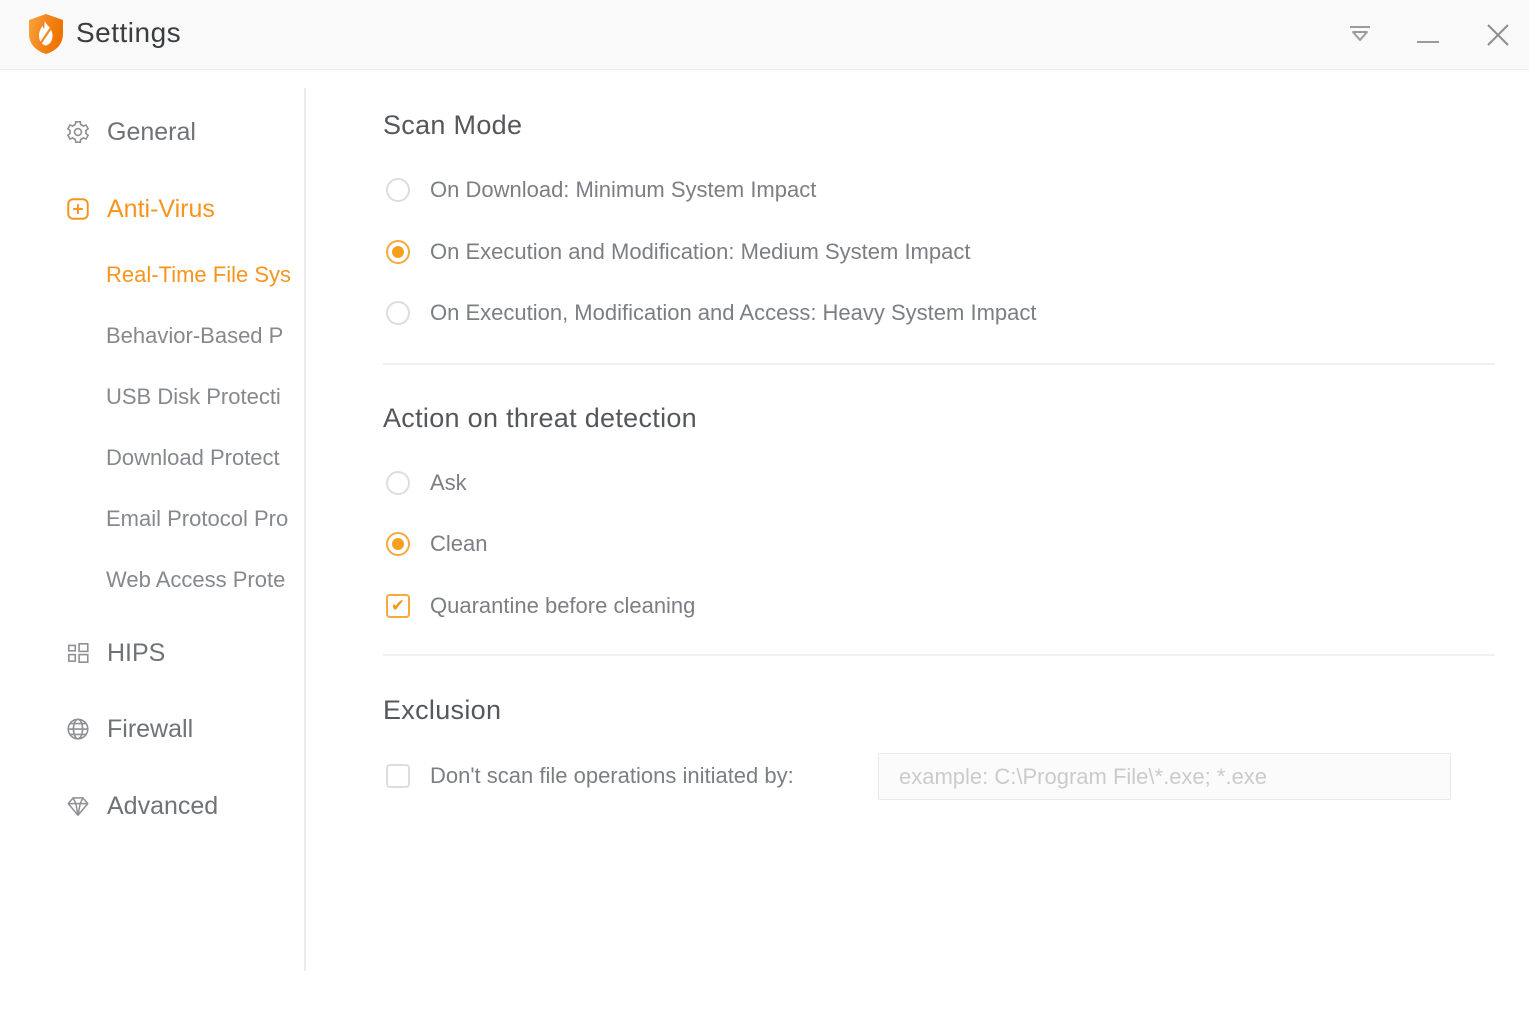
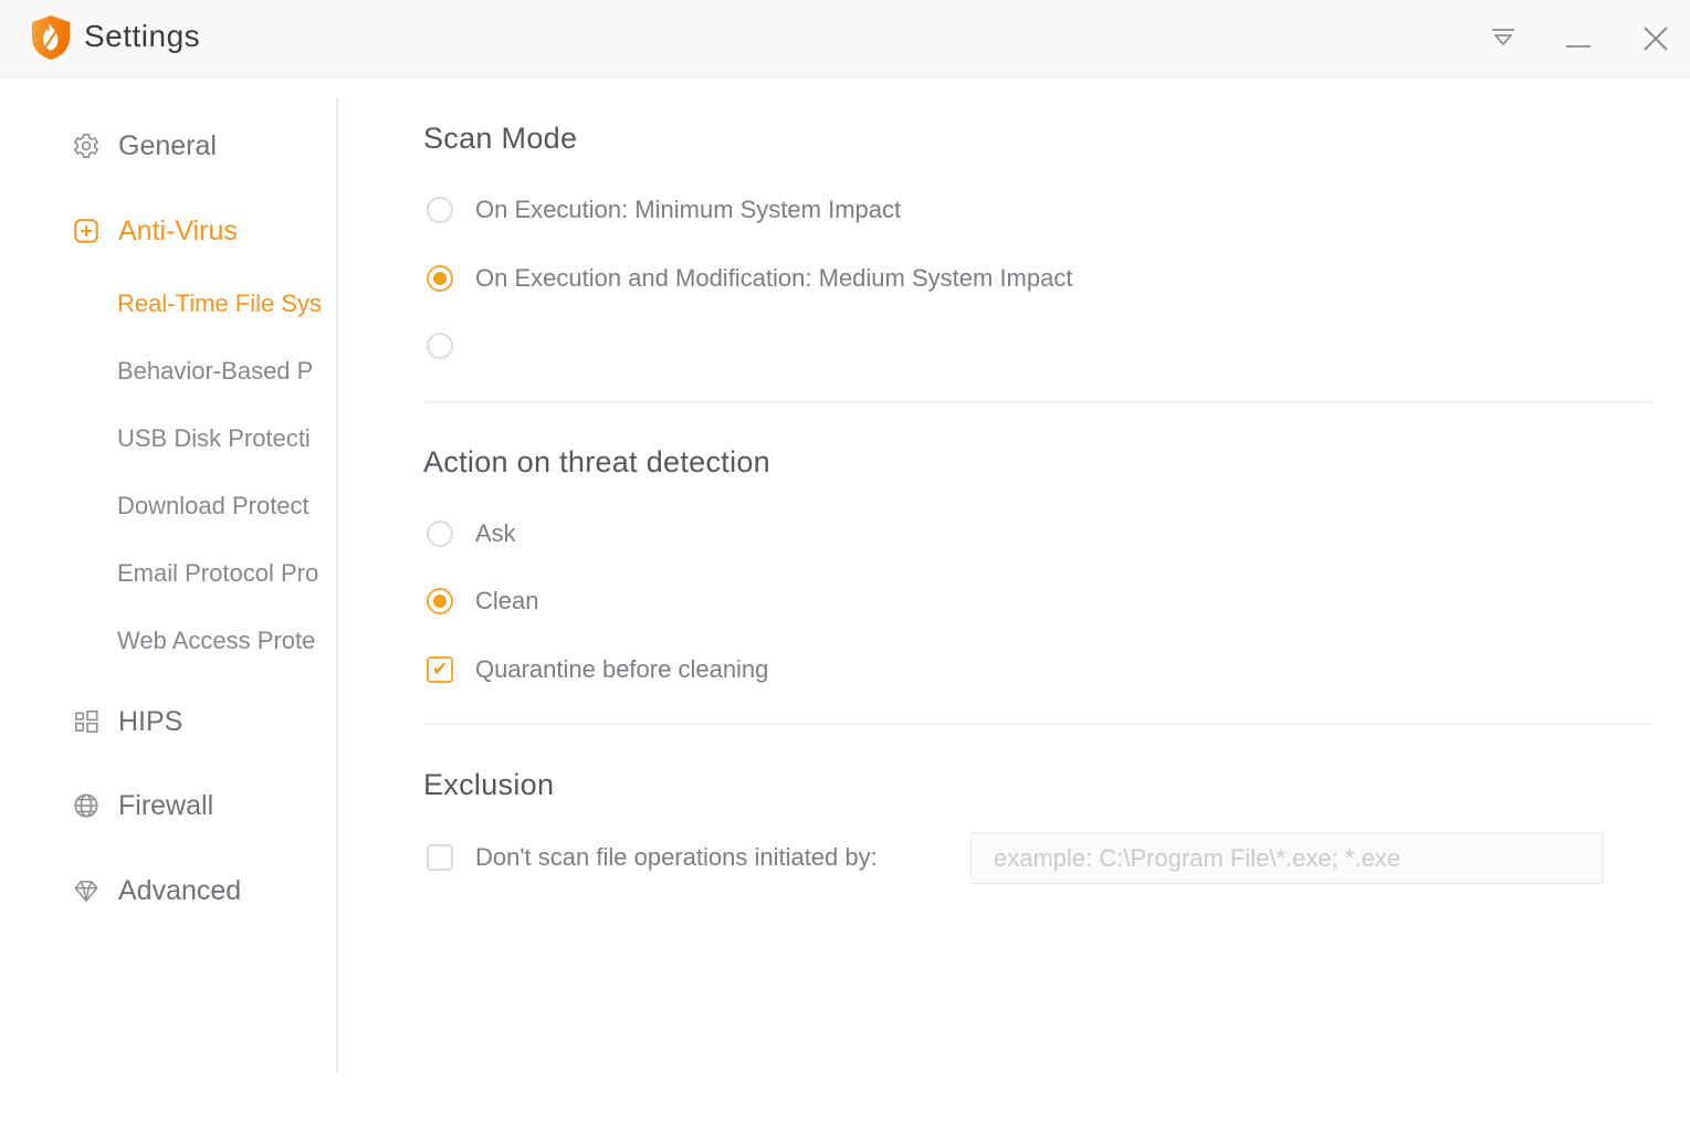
  Settings
  General
  Anti-Virus
  Real-Time File Sys
  Behavior-Based P
  USB Disk Protecti
  Download Protect
  Email Protocol Pro
  Web Access Prote
  HIPS
  Firewall
  Advanced
  Scan Mode
- On Download: Minimum System Impact
+ On Execution: Minimum System Impact
  On Execution and Modification: Medium System Impact
- On Execution, Modification and Access: Heavy System Impact
  Action on threat detection
  Ask
  Clean
  Quarantine before cleaning
  Exclusion
  Don't scan file operations initiated by:
  example: C:\Program File\*.exe; *.exe
